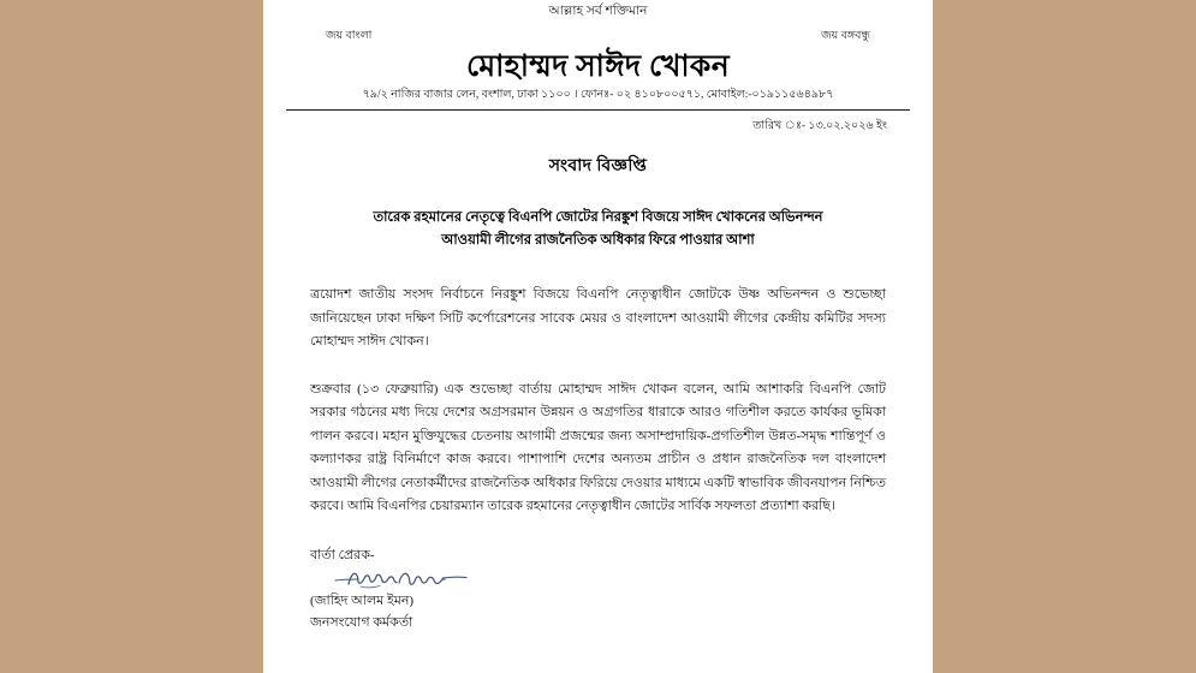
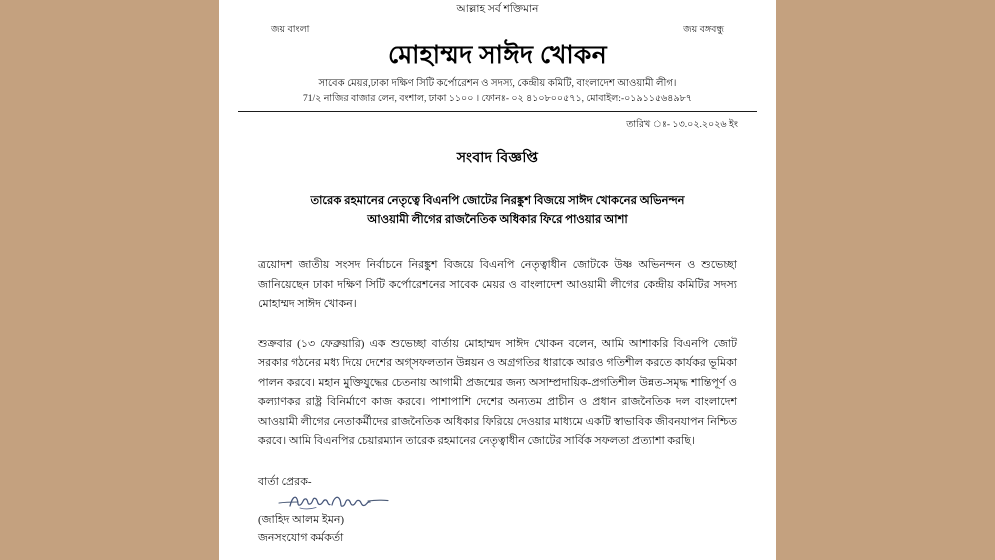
  আল্লাহ সর্ব শক্তিমান
  জয় বাংলা
  জয় বঙ্গবন্ধু
  মোহাম্মদ সাঈদ খোকন
+ সাবেক মেয়র,ঢাকা দক্ষিণ সিটি কর্পোরেশন ও সদস্য, কেন্দ্রীয় কমিটি, বাংলাদেশ আওয়ামী লীগ।
- ৭৯/২ নাজির বাজার লেন, বংশাল, ঢাকা ১১০০ । ফোনঃ- ০২ ৪১০৮০০৫৭১, মোবাইল:-০১৯১১৫৬৪৯৮৭
+ 71/২ নাজির বাজার লেন, বংশাল, ঢাকা ১১০০ । ফোনঃ- ০২ ৪১০৮০০৫৭১, মোবাইল:-০১৯১১৫৬৪৯৮৭
  তারিখ ঃ- ১৩.০২.২০২৬ ইং
  সংবাদ বিজ্ঞপ্তি
  তারেক রহমানের নেতৃত্বে বিএনপি জোটের নিরঙ্কুশ বিজয়ে সাঈদ খোকনের অভিনন্দন
  আওয়ামী লীগের রাজনৈতিক অধিকার ফিরে পাওয়ার আশা
  ত্রয়োদশ জাতীয় সংসদ নির্বাচনে নিরঙ্কুশ বিজয়ে বিএনপি নেতৃত্বাধীন জোটকে উষ্ণ অভিনন্দন ও শুভেচ্ছা জানিয়েছেন ঢাকা দক্ষিণ সিটি কর্পোরেশনের সাবেক মেয়র ও বাংলাদেশ আওয়ামী লীগের কেন্দ্রীয় কমিটির সদস্য মোহাম্মদ সাঈদ খোকন।
- শুক্রবার (১৩ ফেব্রুয়ারি) এক শুভেচ্ছা বার্তায় মোহাম্মদ সাঈদ খোকন বলেন, আমি আশাকরি বিএনপি জোট সরকার গঠনের মধ্য দিয়ে দেশের অগ্রসরমান উন্নয়ন ও অগ্রগতির ধারাকে আরও গতিশীল করতে কার্যকর ভূমিকা পালন করবে। মহান মুক্তিযুদ্ধের চেতনায় আগামী প্রজন্মের জন্য অসাম্প্রদায়িক-প্রগতিশীল উন্নত-সমৃদ্ধ শান্তিপূর্ণ ও কল্যাণকর রাষ্ট্র বিনির্মাণে কাজ করবে। পাশাপাশি দেশের অন্যতম প্রাচীন ও প্রধান রাজনৈতিক দল বাংলাদেশ আওয়ামী লীগের নেতাকর্মীদের রাজনৈতিক অধিকার ফিরিয়ে দেওয়ার মাধ্যমে একটি স্বাভাবিক জীবনযাপন নিশ্চিত করবে। আমি বিএনপির চেয়ারম্যান তারেক রহমানের নেতৃত্বাধীন জোটের সার্বিক সফলতা প্রত্যাশা করছি।
+ শুক্রবার (১৩ ফেব্রুয়ারি) এক শুভেচ্ছা বার্তায় মোহাম্মদ সাঈদ খোকন বলেন, আমি আশাকরি বিএনপি জোট সরকার গঠনের মধ্য দিয়ে দেশের অগ্সফলতান উন্নয়ন ও অগ্রগতির ধারাকে আরও গতিশীল করতে কার্যকর ভূমিকা পালন করবে। মহান মুক্তিযুদ্ধের চেতনায় আগামী প্রজন্মের জন্য অসাম্প্রদায়িক-প্রগতিশীল উন্নত-সমৃদ্ধ শান্তিপূর্ণ ও কল্যাণকর রাষ্ট্র বিনির্মাণে কাজ করবে। পাশাপাশি দেশের অন্যতম প্রাচীন ও প্রধান রাজনৈতিক দল বাংলাদেশ আওয়ামী লীগের নেতাকর্মীদের রাজনৈতিক অধিকার ফিরিয়ে দেওয়ার মাধ্যমে একটি স্বাভাবিক জীবনযাপন নিশ্চিত করবে। আমি বিএনপির চেয়ারম্যান তারেক রহমানের নেতৃত্বাধীন জোটের সার্বিক সফলতা প্রত্যাশা করছি।
  বার্তা প্রেরক-
  (জাহিদ আলম ইমন)
  জনসংযোগ কর্মকর্তা
